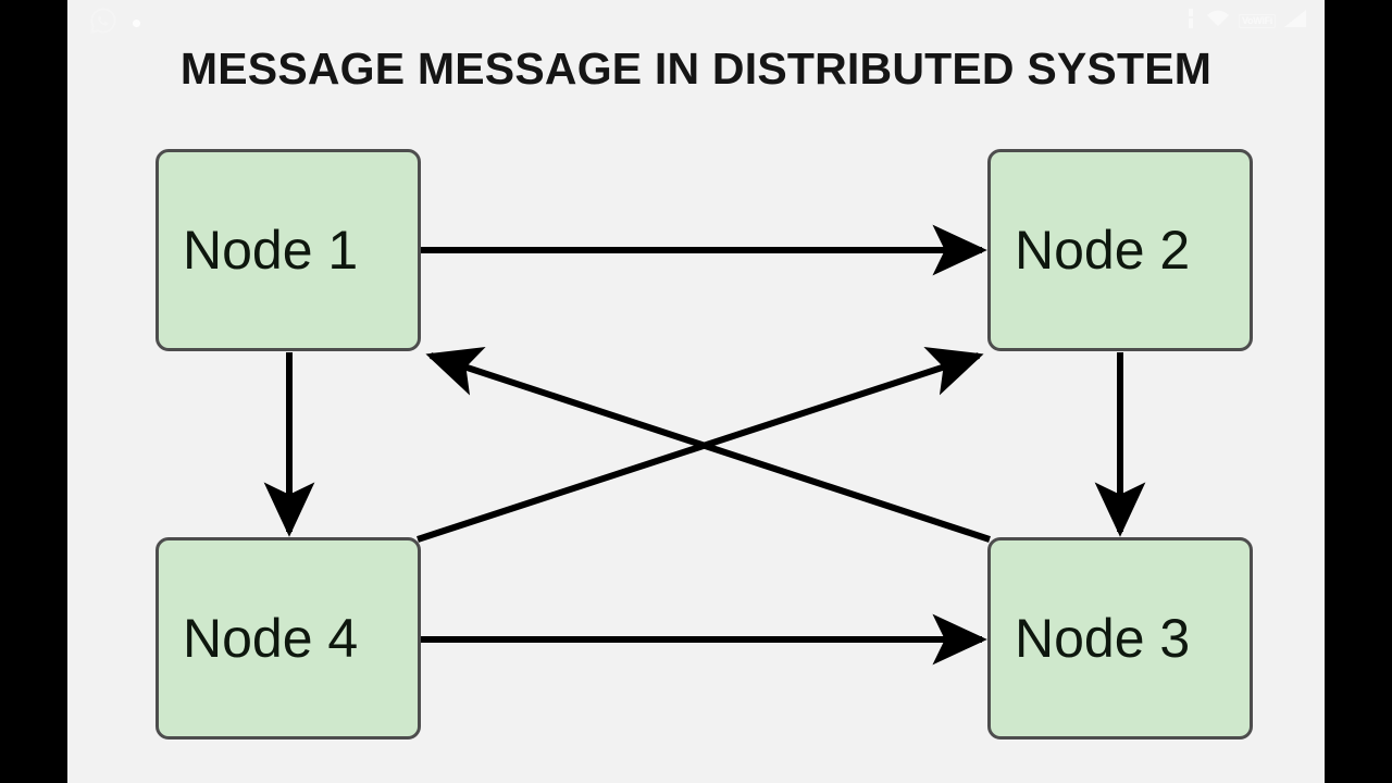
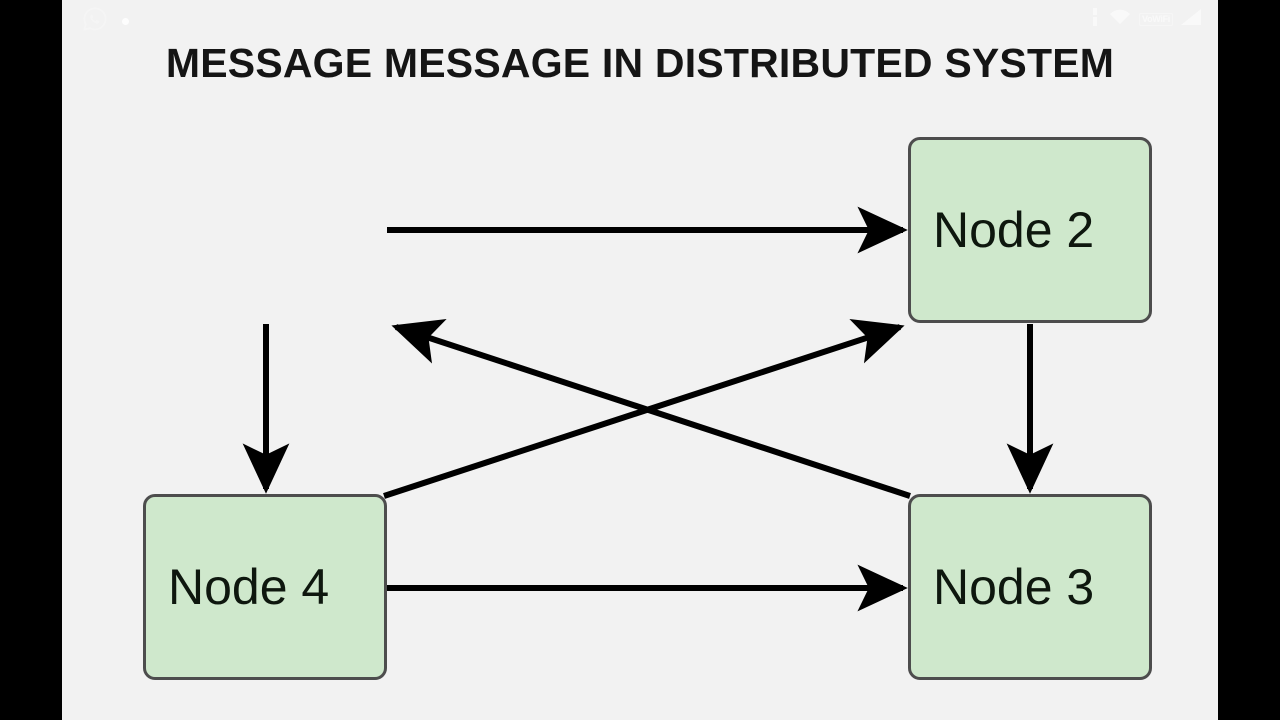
  MESSAGE MESSAGE IN DISTRIBUTED SYSTEM
- Node 1
  Node 2
  Node 4
  Node 3
